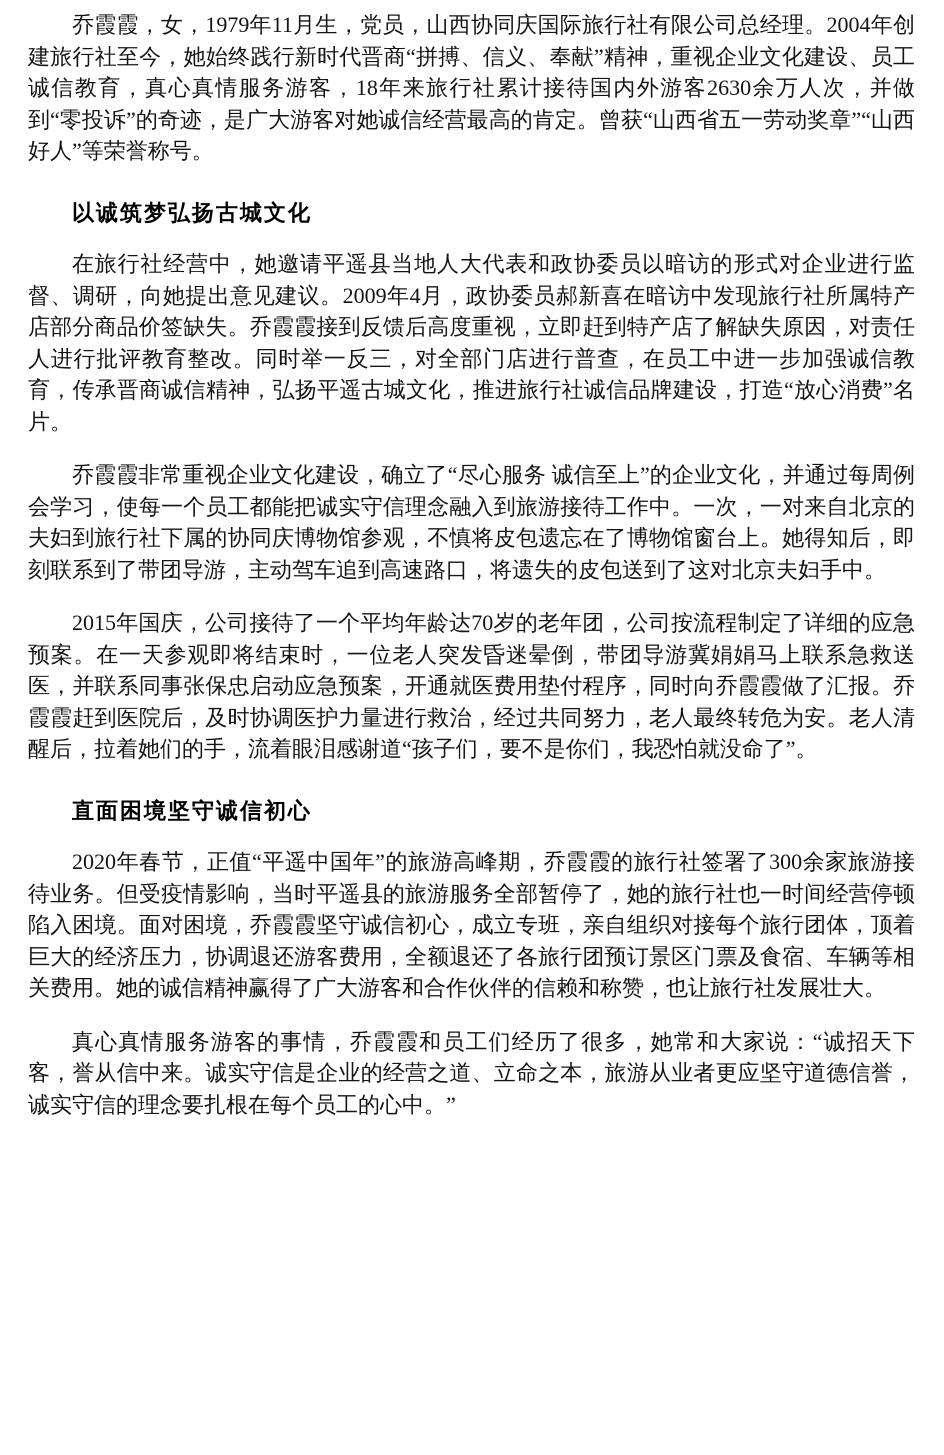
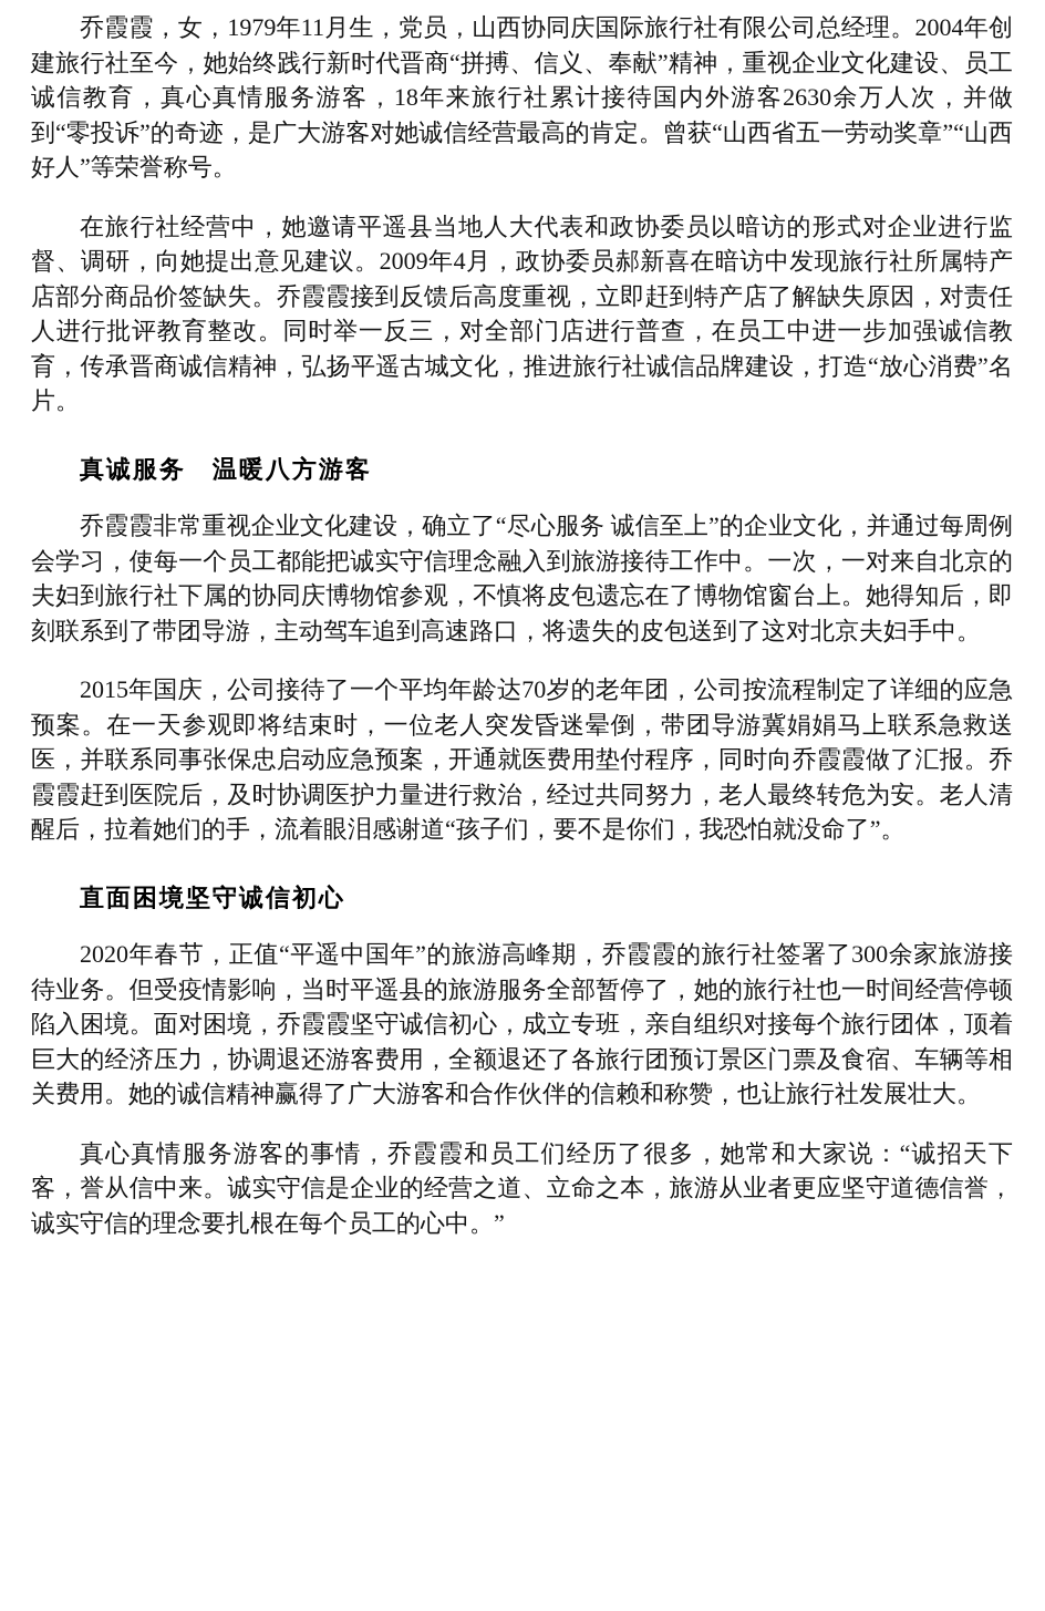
  乔霞霞，女，1979年11月生，党员，山西协同庆国际旅行社有限公司总经理。2004年创建旅行社至今，她始终践行新时代晋商“拼搏、信义、奉献”精神，重视企业文化建设、员工诚信教育，真心真情服务游客，18年来旅行社累计接待国内外游客2630余万人次，并做到“零投诉”的奇迹，是广大游客对她诚信经营最高的肯定。曾获“山西省五一劳动奖章”“山西好人”等荣誉称号。
- 以诚筑梦弘扬古城文化
  在旅行社经营中，她邀请平遥县当地人大代表和政协委员以暗访的形式对企业进行监督、调研，向她提出意见建议。2009年4月，政协委员郝新喜在暗访中发现旅行社所属特产店部分商品价签缺失。乔霞霞接到反馈后高度重视，立即赶到特产店了解缺失原因，对责任人进行批评教育整改。同时举一反三，对全部门店进行普查，在员工中进一步加强诚信教育，传承晋商诚信精神，弘扬平遥古城文化，推进旅行社诚信品牌建设，打造“放心消费”名片。
+ 真诚服务 温暖八方游客
  乔霞霞非常重视企业文化建设，确立了“尽心服务 诚信至上”的企业文化，并通过每周例会学习，使每一个员工都能把诚实守信理念融入到旅游接待工作中。一次，一对来自北京的夫妇到旅行社下属的协同庆博物馆参观，不慎将皮包遗忘在了博物馆窗台上。她得知后，即刻联系到了带团导游，主动驾车追到高速路口，将遗失的皮包送到了这对北京夫妇手中。
  2015年国庆，公司接待了一个平均年龄达70岁的老年团，公司按流程制定了详细的应急预案。在一天参观即将结束时，一位老人突发昏迷晕倒，带团导游冀娟娟马上联系急救送医，并联系同事张保忠启动应急预案，开通就医费用垫付程序，同时向乔霞霞做了汇报。乔霞霞赶到医院后，及时协调医护力量进行救治，经过共同努力，老人最终转危为安。老人清醒后，拉着她们的手，流着眼泪感谢道“孩子们，要不是你们，我恐怕就没命了”。
  直面困境坚守诚信初心
  2020年春节，正值“平遥中国年”的旅游高峰期，乔霞霞的旅行社签署了300余家旅游接待业务。但受疫情影响，当时平遥县的旅游服务全部暂停了，她的旅行社也一时间经营停顿陷入困境。面对困境，乔霞霞坚守诚信初心，成立专班，亲自组织对接每个旅行团体，顶着巨大的经济压力，协调退还游客费用，全额退还了各旅行团预订景区门票及食宿、车辆等相关费用。她的诚信精神赢得了广大游客和合作伙伴的信赖和称赞，也让旅行社发展壮大。
  真心真情服务游客的事情，乔霞霞和员工们经历了很多，她常和大家说：“诚招天下客，誉从信中来。诚实守信是企业的经营之道、立命之本，旅游从业者更应坚守道德信誉，诚实守信的理念要扎根在每个员工的心中。”
